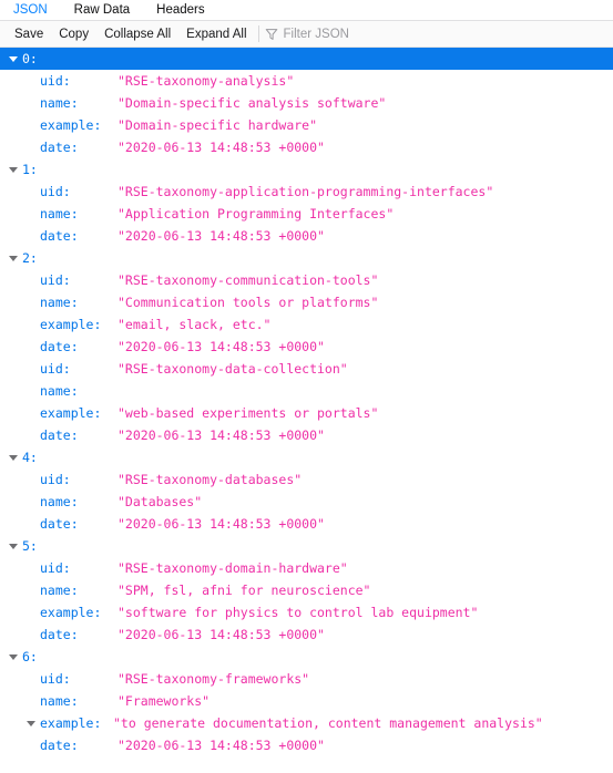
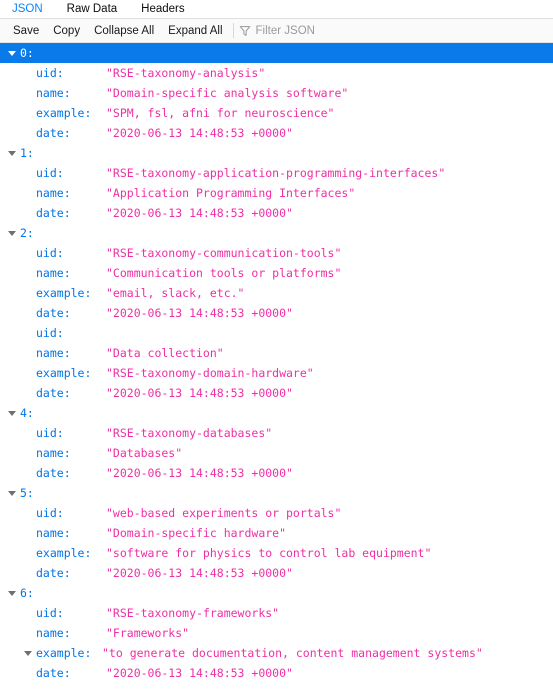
  JSON
  Raw Data
  Headers
  Save
  Copy
  Collapse All
  Expand All
  Filter JSON
  0:
  uid:
  "RSE-taxonomy-analysis"
  name:
  "Domain-specific analysis software"
  example:
- "Domain-specific hardware"
+ "SPM, fsl, afni for neuroscience"
  date:
  "2020-06-13 14:48:53 +0000"
  1:
  uid:
  "RSE-taxonomy-application-programming-interfaces"
  name:
  "Application Programming Interfaces"
  date:
  "2020-06-13 14:48:53 +0000"
  2:
  uid:
  "RSE-taxonomy-communication-tools"
  name:
  "Communication tools or platforms"
  example:
  "email, slack, etc."
  date:
  "2020-06-13 14:48:53 +0000"
  uid:
- "RSE-taxonomy-data-collection"
  name:
+ "Data collection"
  example:
- "web-based experiments or portals"
+ "RSE-taxonomy-domain-hardware"
  date:
  "2020-06-13 14:48:53 +0000"
  4:
  uid:
  "RSE-taxonomy-databases"
  name:
  "Databases"
  date:
  "2020-06-13 14:48:53 +0000"
  5:
  uid:
- "RSE-taxonomy-domain-hardware"
+ "web-based experiments or portals"
  name:
- "SPM, fsl, afni for neuroscience"
+ "Domain-specific hardware"
  example:
  "software for physics to control lab equipment"
  date:
  "2020-06-13 14:48:53 +0000"
  6:
  uid:
  "RSE-taxonomy-frameworks"
  name:
  "Frameworks"
  example:
- "to generate documentation, content management analysis"
+ "to generate documentation, content management systems"
  date:
  "2020-06-13 14:48:53 +0000"
